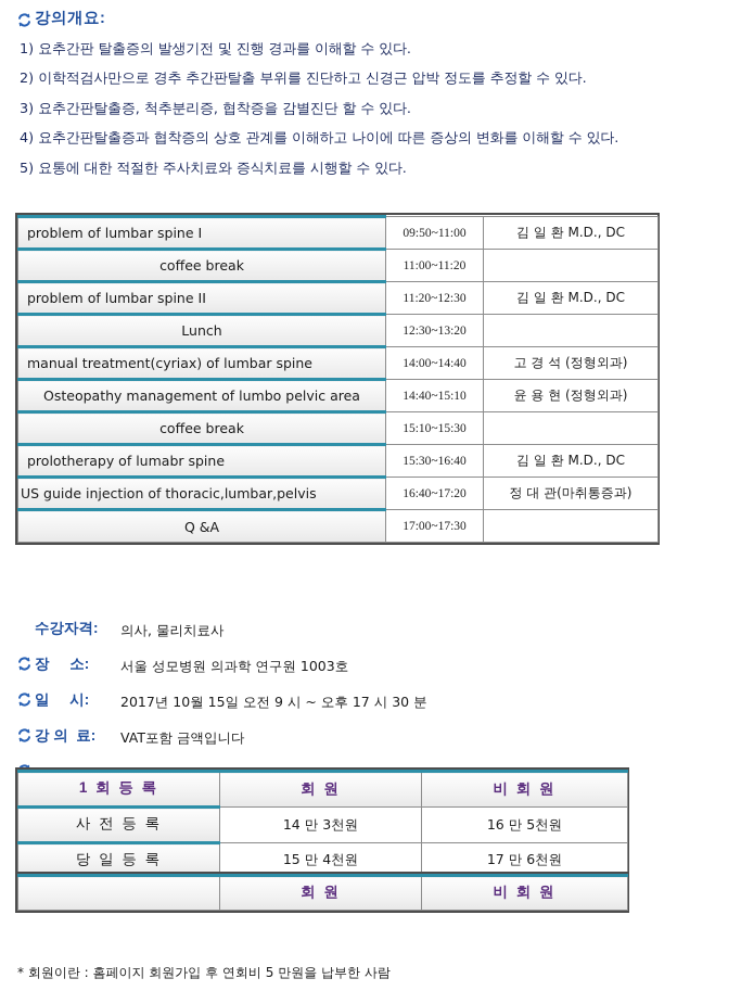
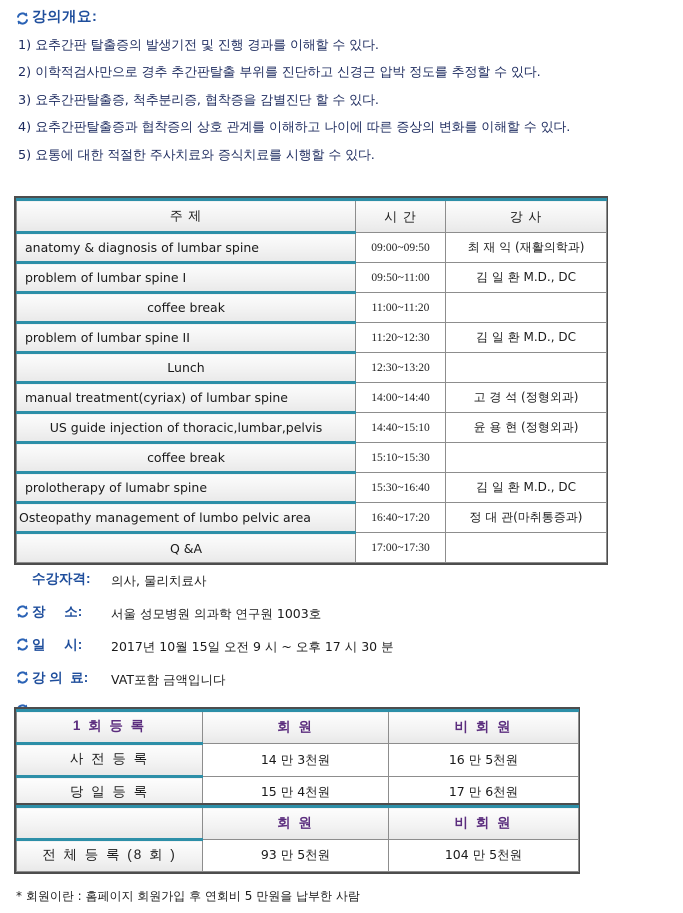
  강의개요:
  1) 요추간판 탈출증의 발생기전 및 진행 경과를 이해할 수 있다.
  2) 이학적검사만으로 경추 추간판탈출 부위를 진단하고 신경근 압박 정도를 추정할 수 있다.
  3) 요추간판탈출증, 척추분리증, 협착증을 감별진단 할 수 있다.
  4) 요추간판탈출증과 협착증의 상호 관계를 이해하고 나이에 따른 증상의 변화를 이해할 수 있다.
  5) 요통에 대한 적절한 주사치료와 증식치료를 시행할 수 있다.
+ 주 제	시 간	강 사
+ anatomy & diagnosis of lumbar spine	09:00~09:50	최 재 익 (재활의학과)
  problem of lumbar spine I	09:50~11:00	김 일 환 M.D., DC
  coffee break	11:00~11:20
  problem of lumbar spine II	11:20~12:30	김 일 환 M.D., DC
  Lunch	12:30~13:20
  manual treatment(cyriax) of lumbar spine	14:00~14:40	고 경 석 (정형외과)
- Osteopathy management of lumbo pelvic area	14:40~15:10	윤 용 현 (정형외과)
+ US guide injection of thoracic,lumbar,pelvis	14:40~15:10	윤 용 현 (정형외과)
  coffee break	15:10~15:30
  prolotherapy of lumabr spine	15:30~16:40	김 일 환 M.D., DC
- US guide injection of thoracic,lumbar,pelvis	16:40~17:20	정 대 관(마취통증과)
+ Osteopathy management of lumbo pelvic area	16:40~17:20	정 대 관(마취통증과)
  Q &A	17:00~17:30
  수강자격:
  의사, 물리치료사
  장 소:
  서울 성모병원 의과학 연구원 1003호
  일 시:
  2017년 10월 15일 오전 9 시 ~ 오후 17 시 30 분
  강 의 료:
  VAT포함 금액입니다
  1 회 등 록	회 원	비 회 원
  사 전 등 록	14 만 3천원	16 만 5천원
  당 일 등 록	15 만 4천원	17 만 6천원
  	회 원	비 회 원
+ 전 체 등 록 (8 회 )	93 만 5천원	104 만 5천원
  * 회원이란 : 홈페이지 회원가입 후 연회비 5 만원을 납부한 사람
